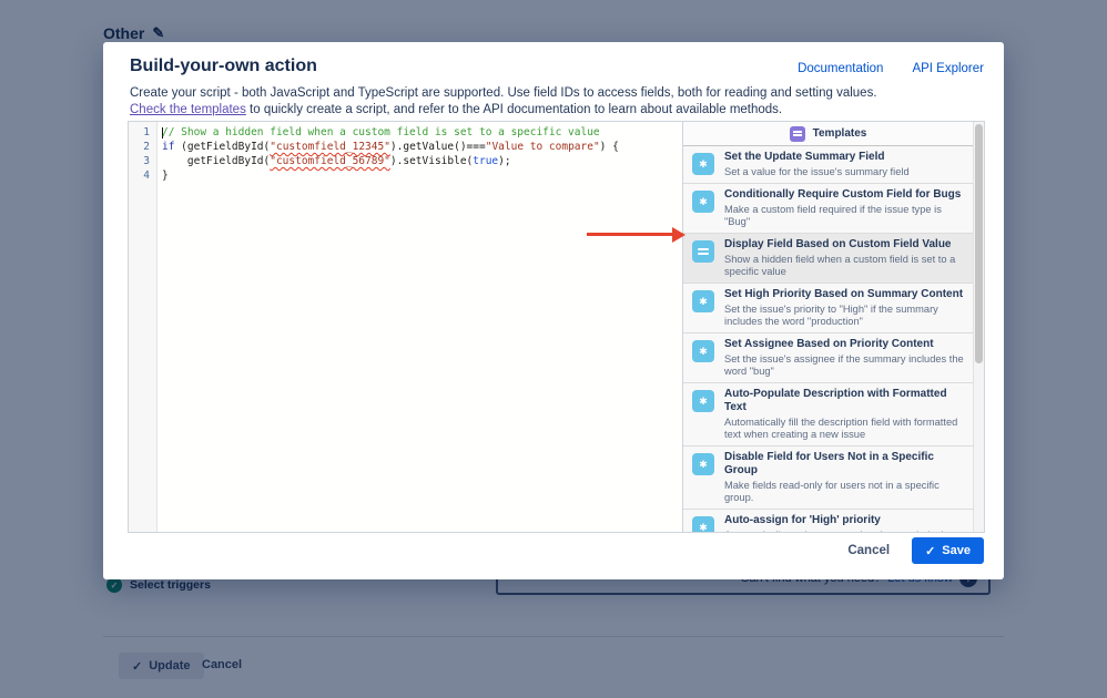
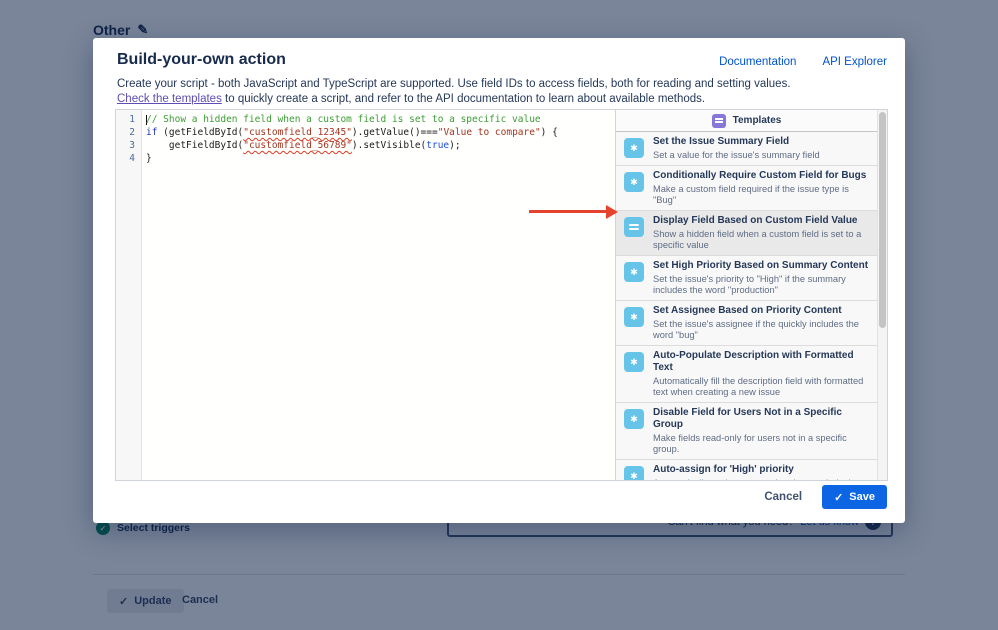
  Other
  ✎
  ✓
  Select triggers
  ✓
  Update
  Cancel
  Build-your-own action
  Documentation
  API Explorer
  Create your script - both JavaScript and TypeScript are supported. Use field IDs to access fields, both for reading and setting values.
  Check the templates to quickly create a script, and refer to the API documentation to learn about available methods.
  1
  2
  3
  4
  // Show a hidden field when a custom field is set to a specific value
  if (getFieldById("customfield_12345").getValue()==="Value to compare") {
  getFieldById("customfield_56789").setVisible(true);
  }
  Templates
- Set the Update Summary Field
+ Set the Issue Summary Field
  Set a value for the issue's summary field
  Conditionally Require Custom Field for Bugs
  Make a custom field required if the issue type is "Bug"
  Display Field Based on Custom Field Value
  Show a hidden field when a custom field is set to a specific value
  Set High Priority Based on Summary Content
  Set the issue's priority to "High" if the summary includes the word "production"
  Set Assignee Based on Priority Content
- Set the issue's assignee if the summary includes the word "bug"
+ Set the issue's assignee if the quickly includes the word "bug"
  Auto-Populate Description with Formatted Text
  Automatically fill the description field with formatted text when creating a new issue
  Disable Field for Users Not in a Specific Group
  Make fields read-only for users not in a specific group.
  Auto-assign for 'High' priority
  Cancel
  ✓
  Save
